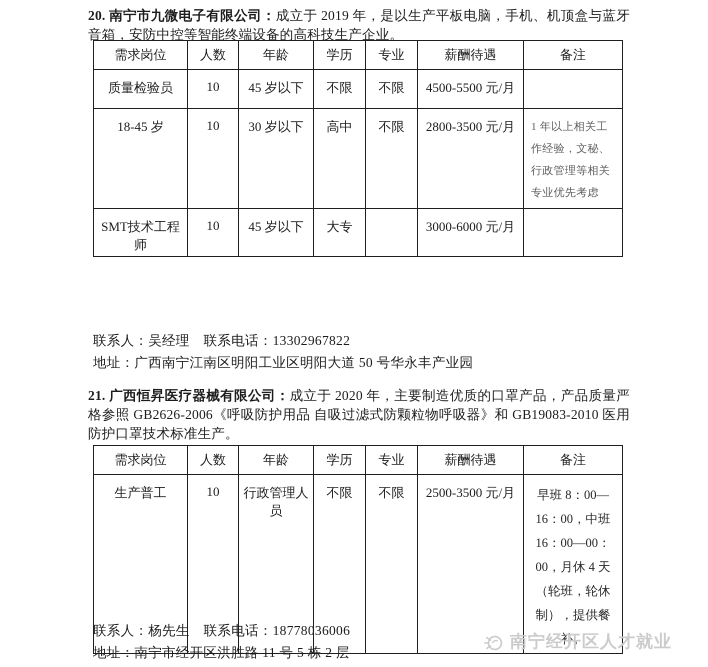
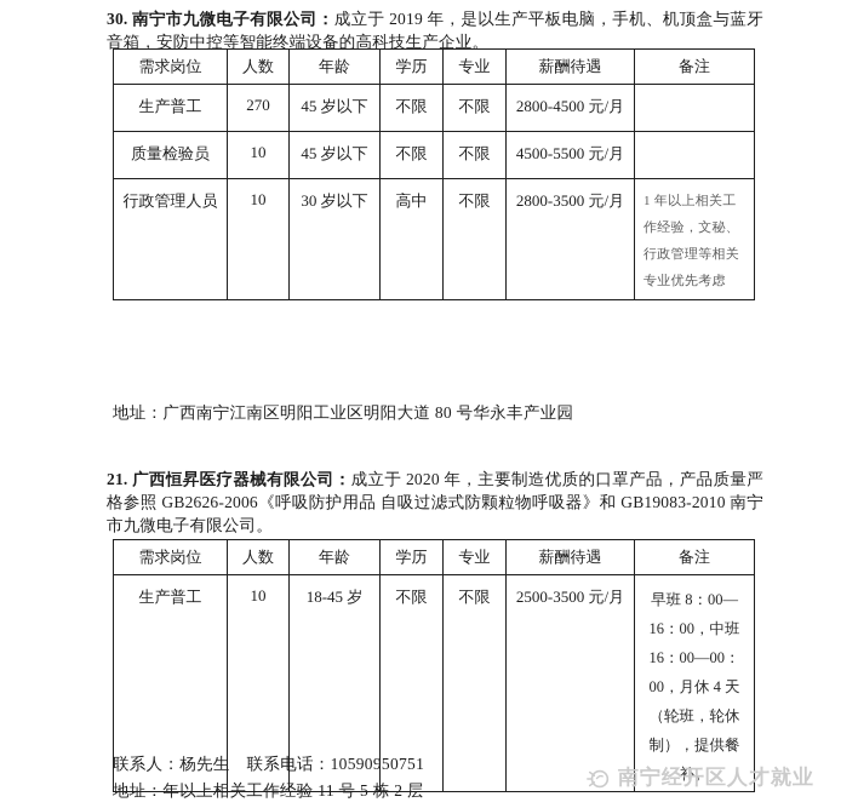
- 20. 南宁市九微电子有限公司：成立于 2019 年，是以生产平板电脑，手机、机顶盒与蓝牙音箱，安防中控等智能终端设备的高科技生产企业。
+ 30. 南宁市九微电子有限公司：成立于 2019 年，是以生产平板电脑，手机、机顶盒与蓝牙音箱，安防中控等智能终端设备的高科技生产企业。
  需求岗位	人数	年龄	学历	专业	薪酬待遇	备注
+ 生产普工	270	45 岁以下	不限	不限	2800-4500 元/月
  质量检验员	10	45 岁以下	不限	不限	4500-5500 元/月
- 18-45 岁	10	30 岁以下	高中	不限	2800-3500 元/月	1 年以上相关工作经验，文秘、行政管理等相关专业优先考虑
+ 行政管理人员	10	30 岁以下	高中	不限	2800-3500 元/月	1 年以上相关工作经验，文秘、行政管理等相关专业优先考虑
- SMT技术工程师	10	45 岁以下	大专		3000-6000 元/月
- 联系人：吴经理 联系电话：13302967822
- 地址：广西南宁江南区明阳工业区明阳大道 50 号华永丰产业园
+ 地址：广西南宁江南区明阳工业区明阳大道 80 号华永丰产业园
- 21. 广西恒昇医疗器械有限公司：成立于 2020 年，主要制造优质的口罩产品，产品质量严格参照 GB2626-2006《呼吸防护用品 自吸过滤式防颗粒物呼吸器》和 GB19083-2010 医用防护口罩技术标准生产。
+ 21. 广西恒昇医疗器械有限公司：成立于 2020 年，主要制造优质的口罩产品，产品质量严格参照 GB2626-2006《呼吸防护用品 自吸过滤式防颗粒物呼吸器》和 GB19083-2010 南宁市九微电子有限公司。
  需求岗位	人数	年龄	学历	专业	薪酬待遇	备注
- 生产普工	10	行政管理人员	不限	不限	2500-3500 元/月	早班 8：00—16：00，中班 16：00—00：00，月休 4 天（轮班，轮休制），提供餐补。
+ 生产普工	10	18-45 岁	不限	不限	2500-3500 元/月	早班 8：00—16：00，中班 16：00—00：00，月休 4 天（轮班，轮休制），提供餐补。
- 联系人：杨先生 联系电话：18778036006
+ 联系人：杨先生 联系电话：10590950751
- 地址：南宁市经开区洪胜路 11 号 5 栋 2 层
+ 地址：年以上相关工作经验 11 号 5 栋 2 层
  南宁经开区人才就业
